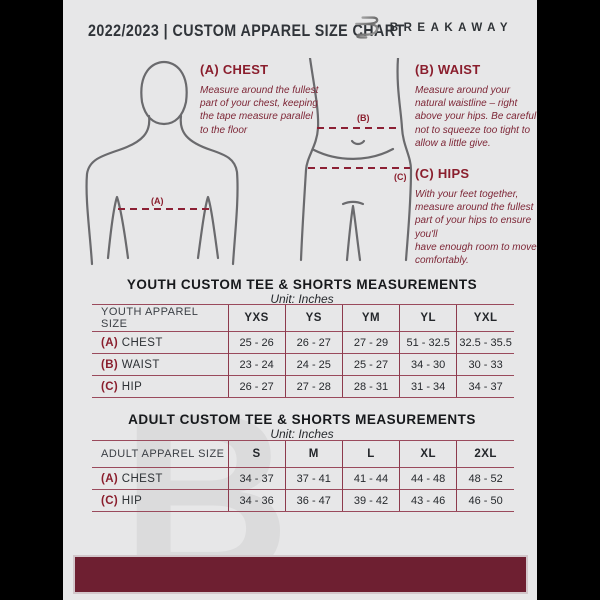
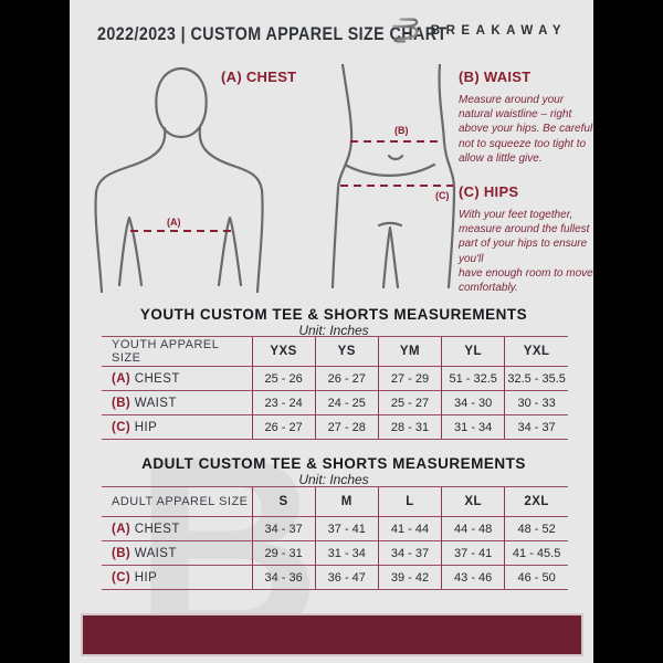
  B
  2022/2023 | CUSTOM APPAREL SIZE CHART
  BREAKAWAY
  (A)
  (B)
  (C)
  (A) CHEST
- Measure around the fullest part of your chest, keeping the tape measure parallel to the floor
  (B) WAIST
  Measure around your natural waistline – right above your hips. Be careful not to squeeze too tight to allow a little give.
  (C) HIPS
  With your feet together, measure around the fullest part of your hips to ensure you'll
  have enough room to move comfortably.
  YOUTH CUSTOM TEE & SHORTS MEASUREMENTS
  Unit: Inches
  YOUTH APPAREL SIZE	YXS	YS	YM	YL	YXL
  (A) CHEST	25 - 26	26 - 27	27 - 29	51 - 32.5	32.5 - 35.5
  (B) WAIST	23 - 24	24 - 25	25 - 27	34 - 30	30 - 33
  (C) HIP	26 - 27	27 - 28	28 - 31	31 - 34	34 - 37
  ADULT CUSTOM TEE & SHORTS MEASUREMENTS
  Unit: Inches
  ADULT APPAREL SIZE	S	M	L	XL	2XL
  (A) CHEST	34 - 37	37 - 41	41 - 44	44 - 48	48 - 52
+ (B) WAIST	29 - 31	31 - 34	34 - 37	37 - 41	41 - 45.5
  (C) HIP	34 - 36	36 - 47	39 - 42	43 - 46	46 - 50
